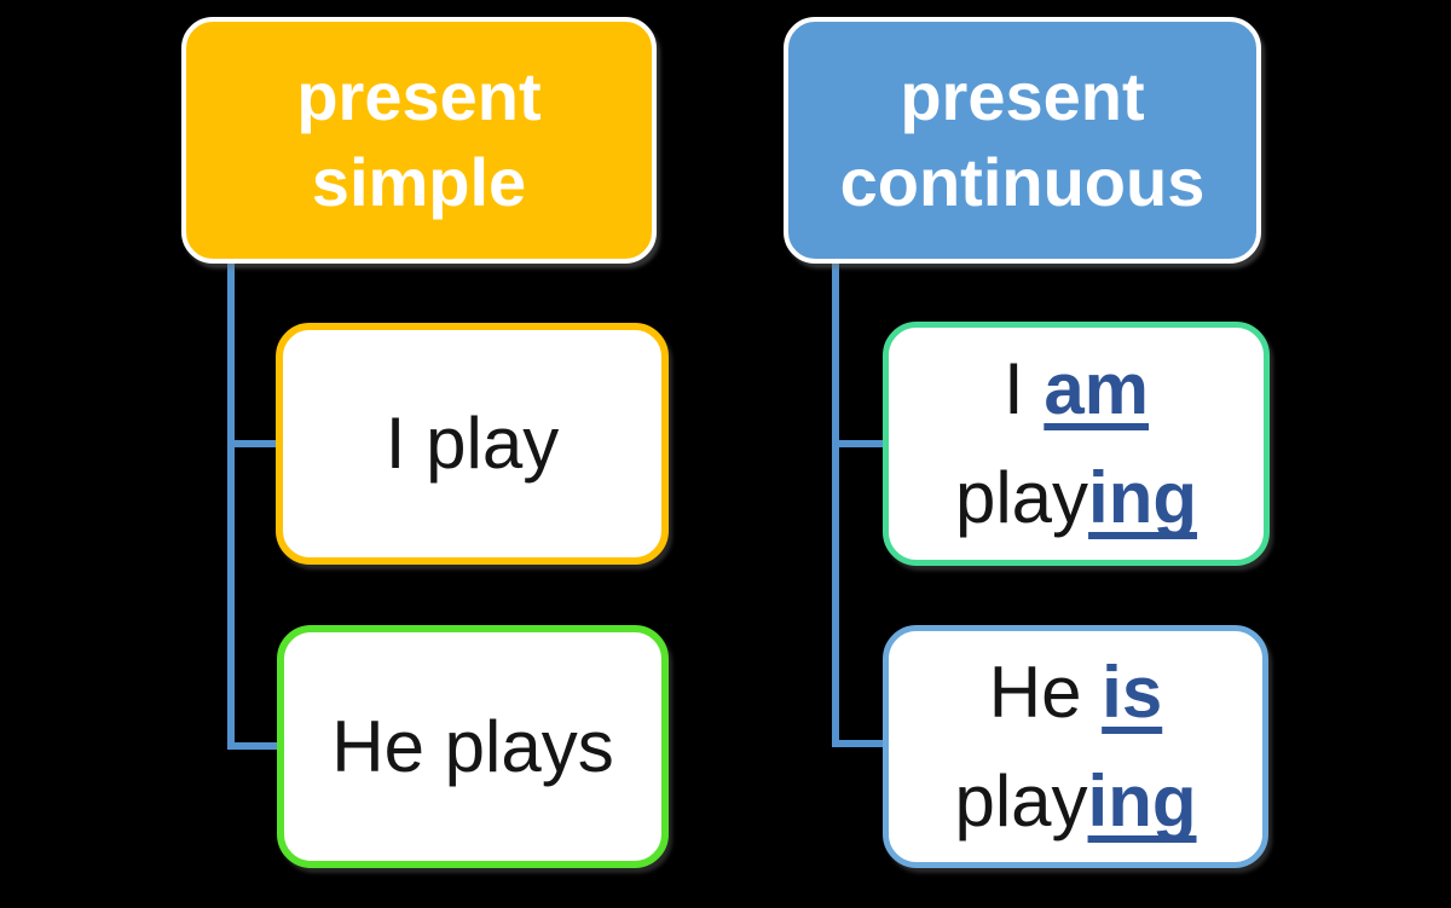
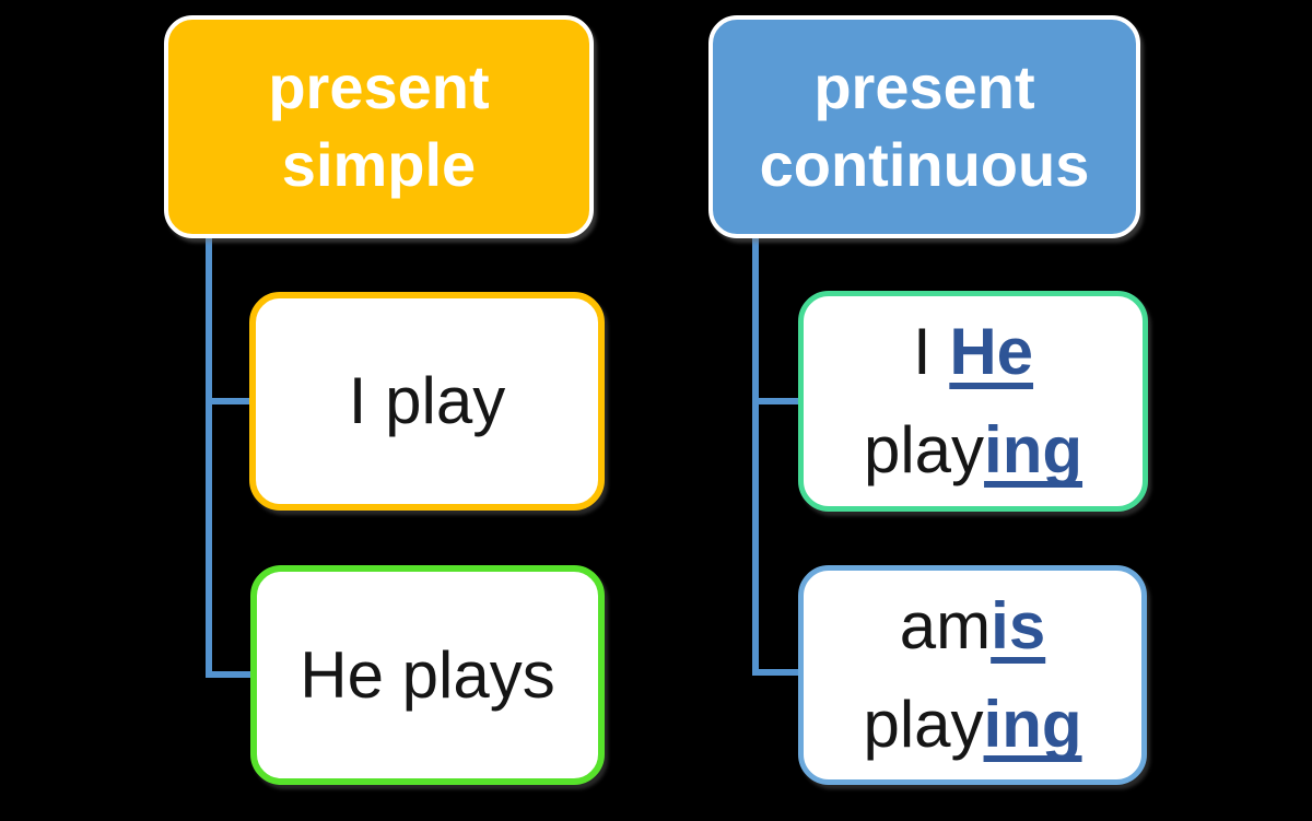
  present
  simple
  present
  continuous
  I play
  He plays
- I am
+ I He
  playing
- He is
+ amis
  playing
